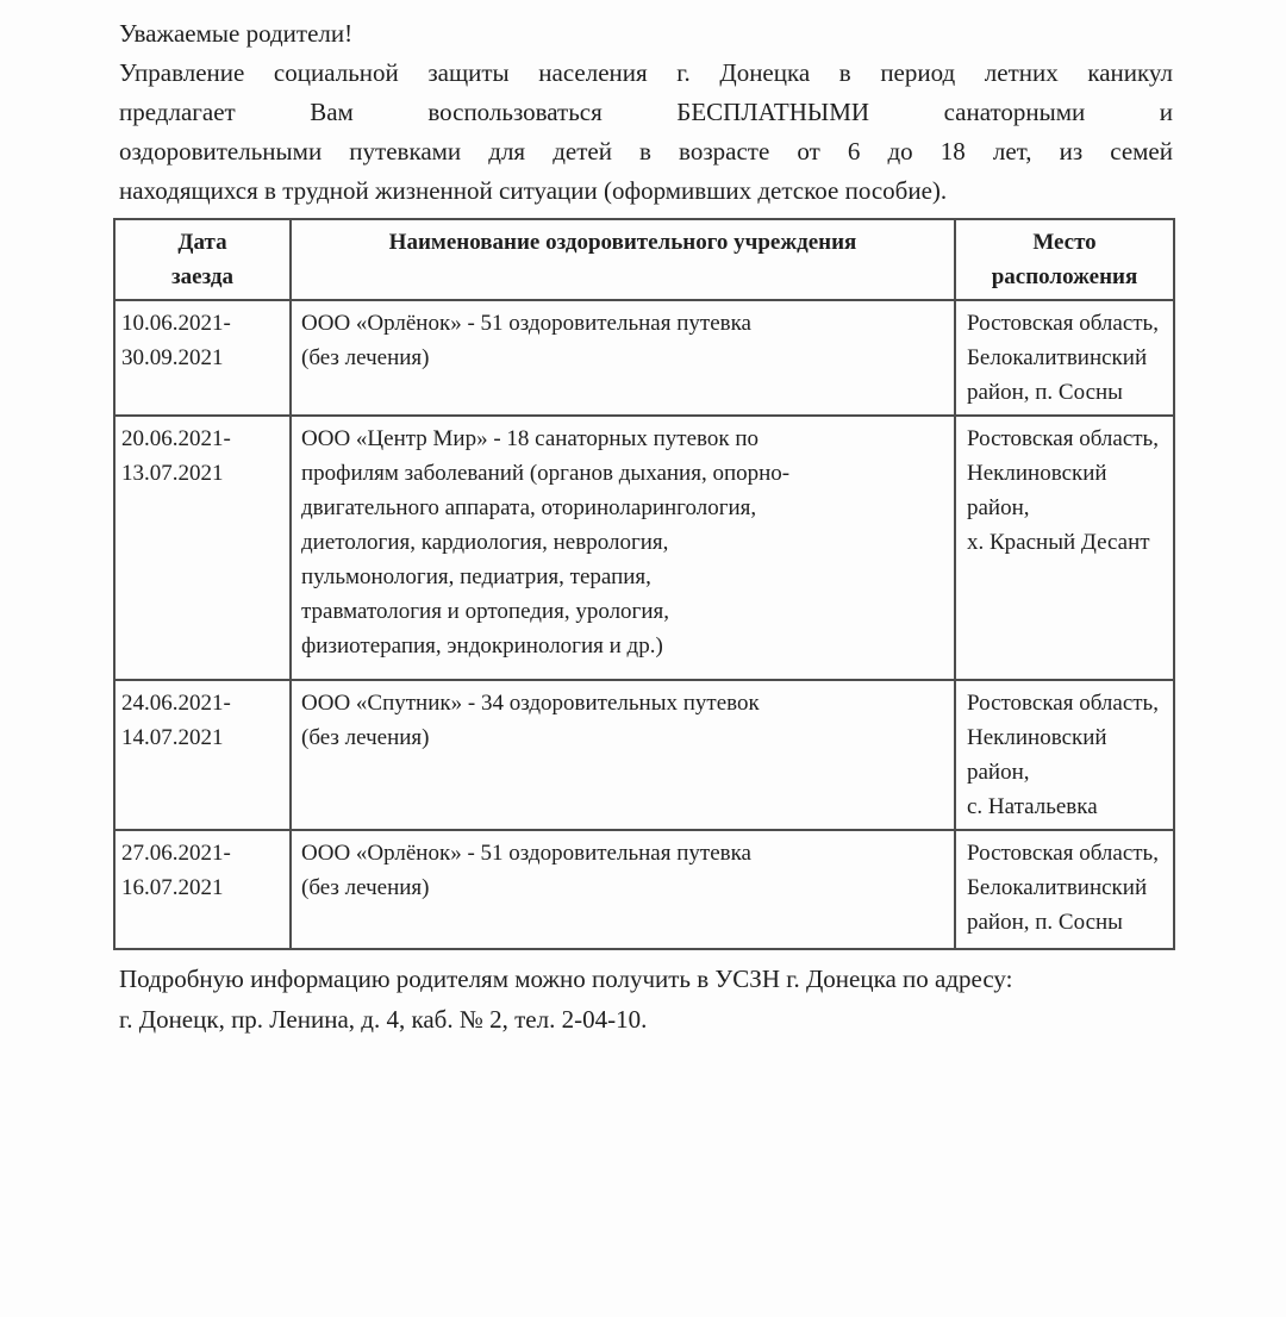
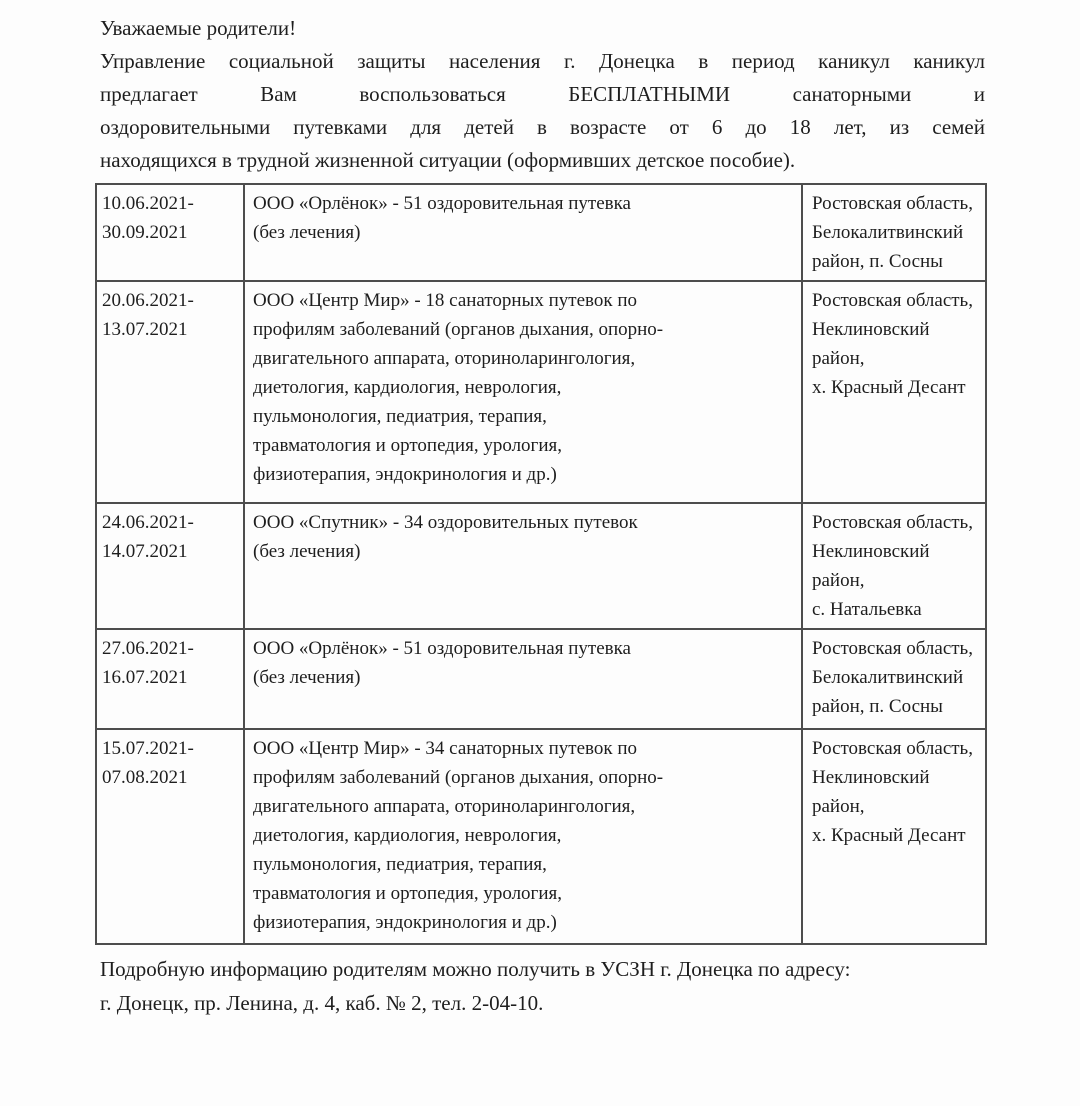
  Уважаемые родители!
- Управление социальной защиты населения г. Донецка в период летних каникул
+ Управление социальной защиты населения г. Донецка в период каникул каникул
  предлагает Вам воспользоваться БЕСПЛАТНЫМИ санаторными и
  оздоровительными путевками для детей в возрасте от 6 до 18 лет, из семей
  находящихся в трудной жизненной ситуации (оформивших детское пособие).
- Дата заезда	Наименование оздоровительного учреждения	Место расположения
  10.06.2021- 30.09.2021	ООО «Орлёнок» - 51 оздоровительная путевка (без лечения)	Ростовская область, Белокалитвинский район, п. Сосны
  20.06.2021- 13.07.2021	ООО «Центр Мир» - 18 санаторных путевок по профилям заболеваний (органов дыхания, опорно- двигательного аппарата, оториноларингология, диетология, кардиология, неврология, пульмонология, педиатрия, терапия, травматология и ортопедия, урология, физиотерапия, эндокринология и др.)	Ростовская область, Неклиновский район, х. Красный Десант
  24.06.2021- 14.07.2021	ООО «Спутник» - 34 оздоровительных путевок (без лечения)	Ростовская область, Неклиновский район, с. Натальевка
  27.06.2021- 16.07.2021	ООО «Орлёнок» - 51 оздоровительная путевка (без лечения)	Ростовская область, Белокалитвинский район, п. Сосны
+ 15.07.2021- 07.08.2021	ООО «Центр Мир» - 34 санаторных путевок по профилям заболеваний (органов дыхания, опорно- двигательного аппарата, оториноларингология, диетология, кардиология, неврология, пульмонология, педиатрия, терапия, травматология и ортопедия, урология, физиотерапия, эндокринология и др.)	Ростовская область, Неклиновский район, х. Красный Десант
  Подробную информацию родителям можно получить в УСЗН г. Донецка по адресу:
  г. Донецк, пр. Ленина, д. 4, каб. № 2, тел. 2-04-10.
